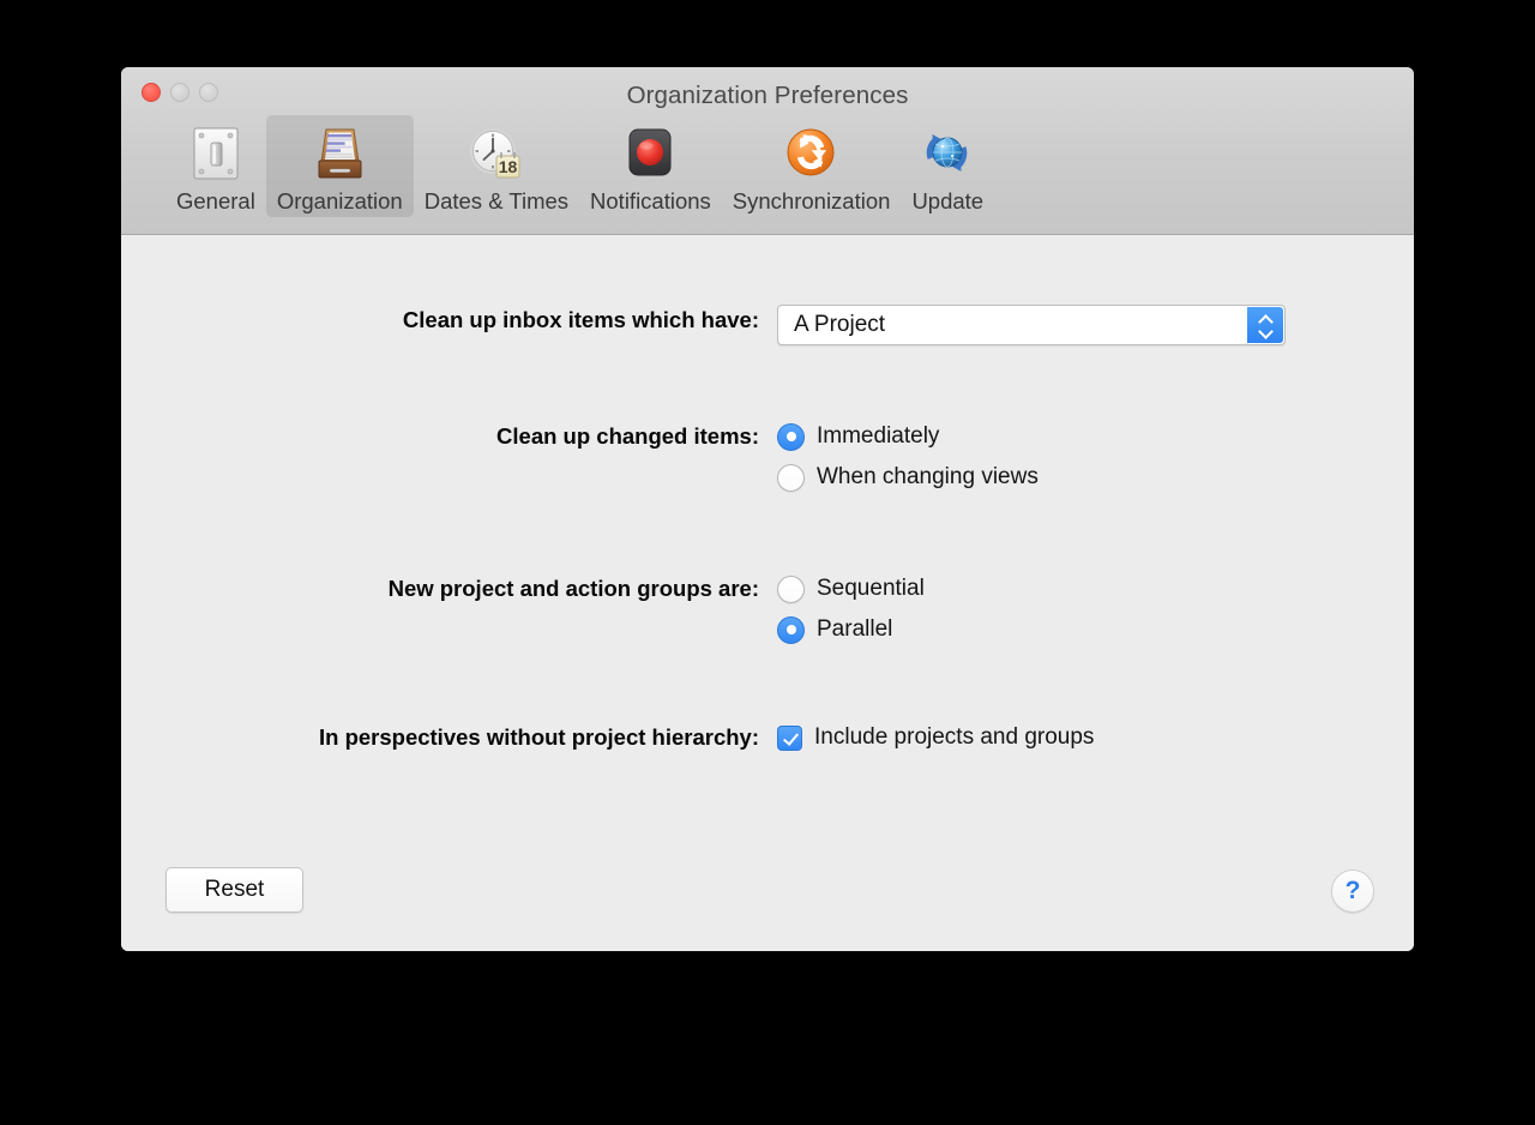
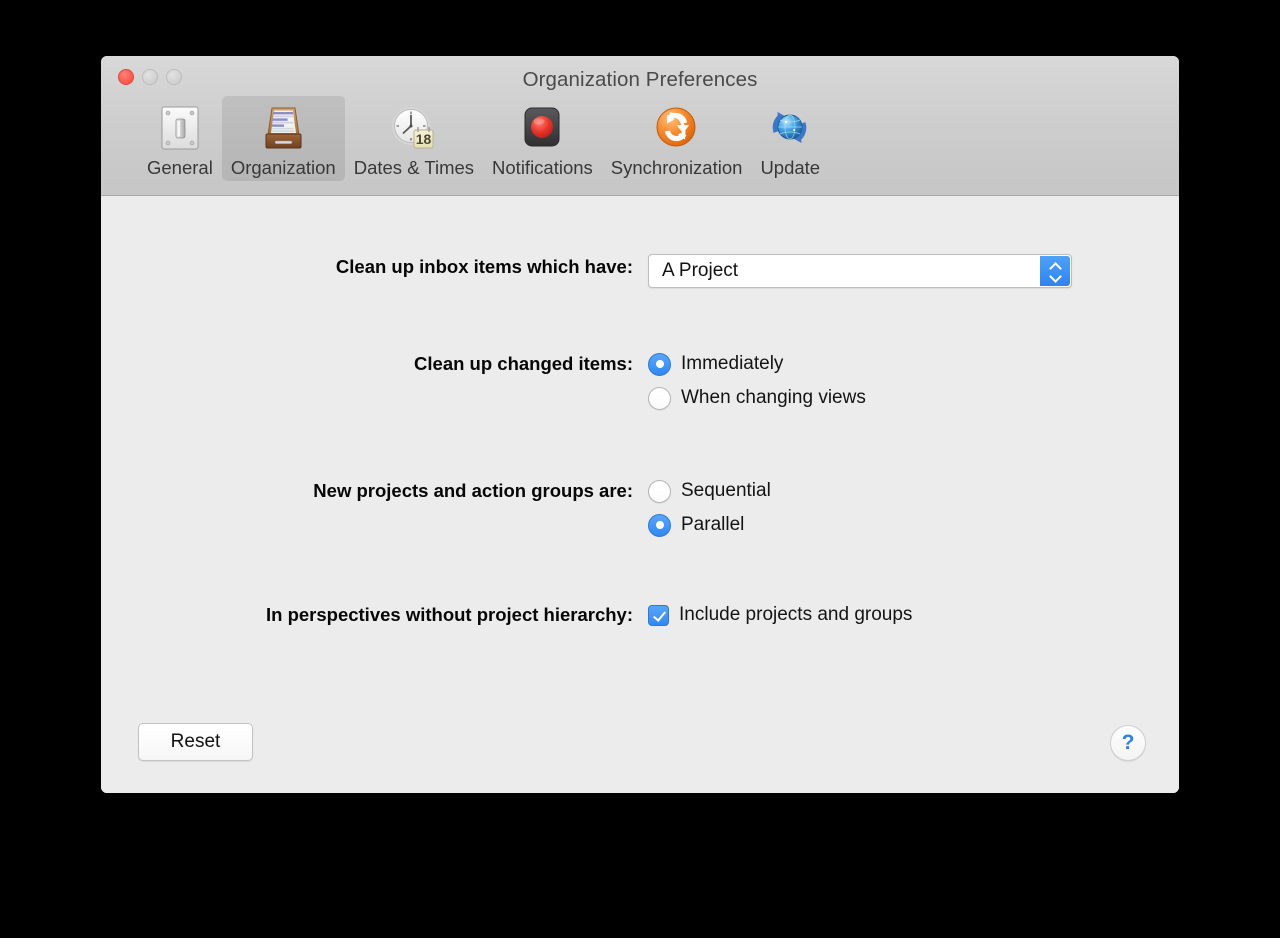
  Organization Preferences
  General
  Organization
  18
  Dates & Times
  Notifications
  Synchronization
  Update
  Clean up inbox items which have:
  A Project
  Clean up changed items:
  Immediately
  When changing views
- New project and action groups are:
+ New projects and action groups are:
  Sequential
  Parallel
  In perspectives without project hierarchy:
  Include projects and groups
  Reset
  ?
